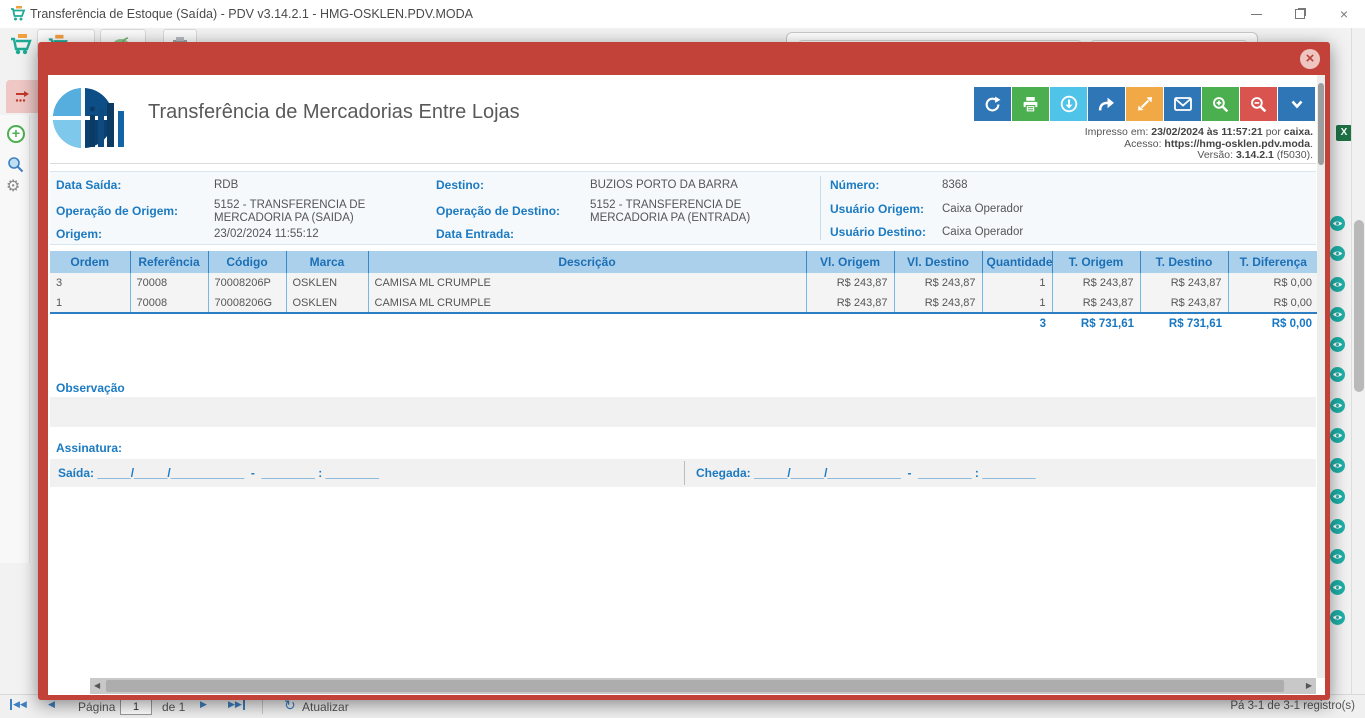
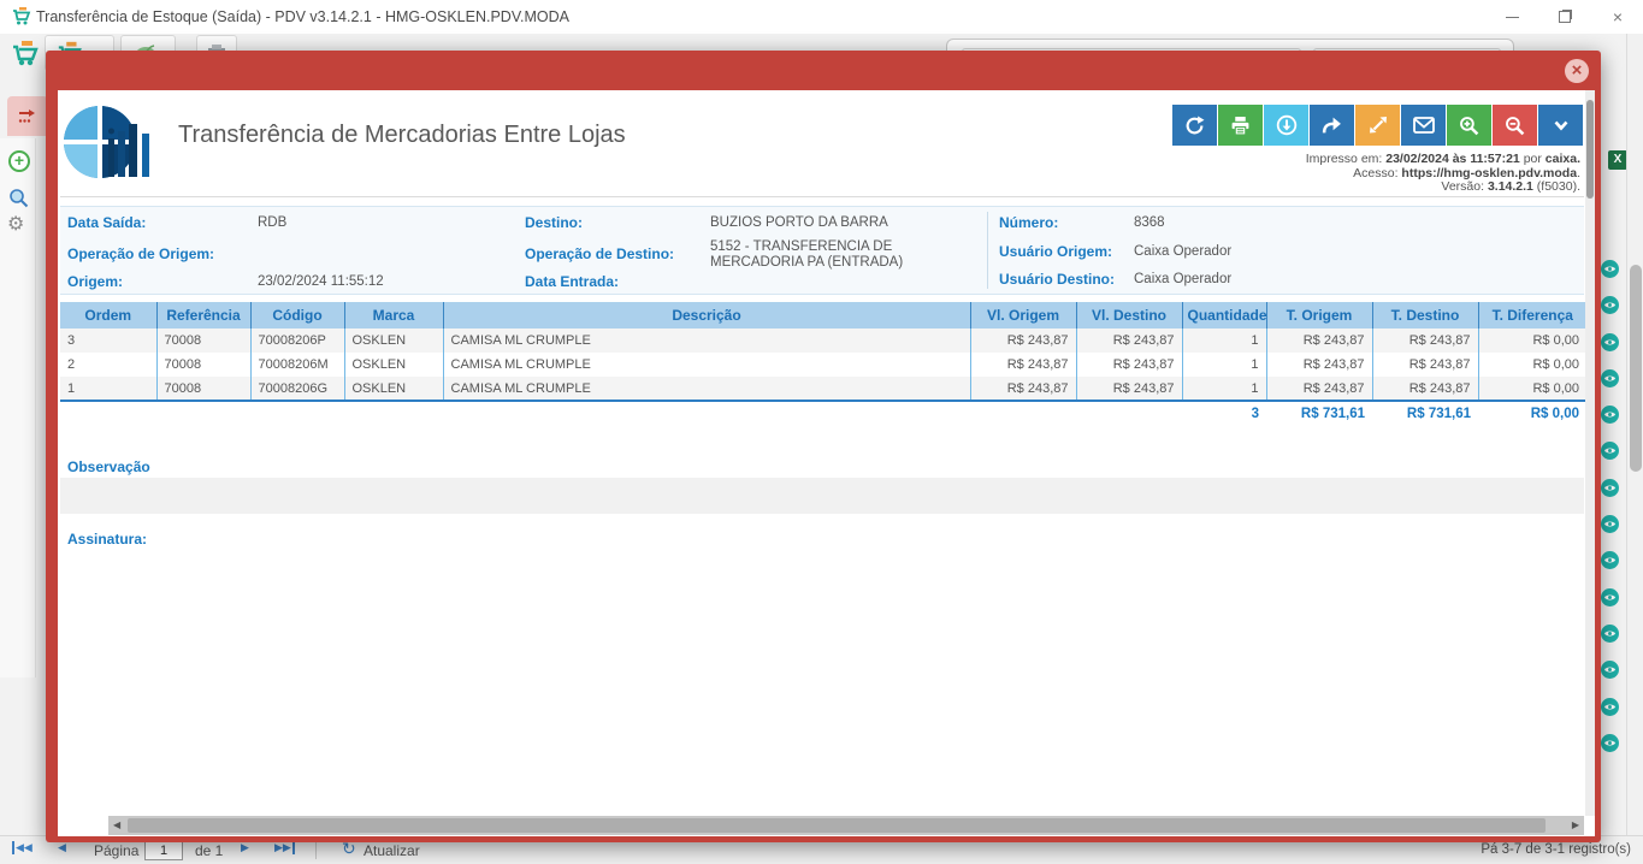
  Transferência de Estoque (Saída) - PDV v3.14.2.1 - HMG-OSKLEN.PDV.MODA
  ×
  +
  ⚙
  X
  ◀◀
  ◀
  Página
  1
  de 1
  ▶
  ▶▶
  ↻
  Atualizar
- Pá 3-1 de 3-1 registro(s)
+ Pá 3-7 de 3-1 registro(s)
  ×
  Transferência de Mercadorias Entre Lojas
  Impresso em: 23/02/2024 às 11:57:21 por caixa.
  Acesso: https://hmg-osklen.pdv.moda.
  Versão: 3.14.2.1 (f5030).
  Data Saída:
  RDB
  Operação de Origem:
- 5152 - TRANSFERENCIA DE MERCADORIA PA (SAIDA)
  Origem:
  23/02/2024 11:55:12
  Destino:
  BUZIOS PORTO DA BARRA
  Operação de Destino:
  5152 - TRANSFERENCIA DE MERCADORIA PA (ENTRADA)
  Data Entrada:
  Número:
  8368
  Usuário Origem:
  Caixa Operador
  Usuário Destino:
  Caixa Operador
  Ordem	Referência	Código	Marca	Descrição	Vl. Origem	Vl. Destino	Quantidade	T. Origem	T. Destino	T. Diferença
  3	70008	70008206P	OSKLEN	CAMISA ML CRUMPLE	R$ 243,87	R$ 243,87	1	R$ 243,87	R$ 243,87	R$ 0,00
+ 2	70008	70008206M	OSKLEN	CAMISA ML CRUMPLE	R$ 243,87	R$ 243,87	1	R$ 243,87	R$ 243,87	R$ 0,00
  1	70008	70008206G	OSKLEN	CAMISA ML CRUMPLE	R$ 243,87	R$ 243,87	1	R$ 243,87	R$ 243,87	R$ 0,00
  							3	R$ 731,61	R$ 731,61	R$ 0,00
  Observação
  Assinatura:
- Saída: _____/_____/___________ - ________ : ________
- Chegada: _____/_____/___________ - ________ : ________
  ◀
  ▶
